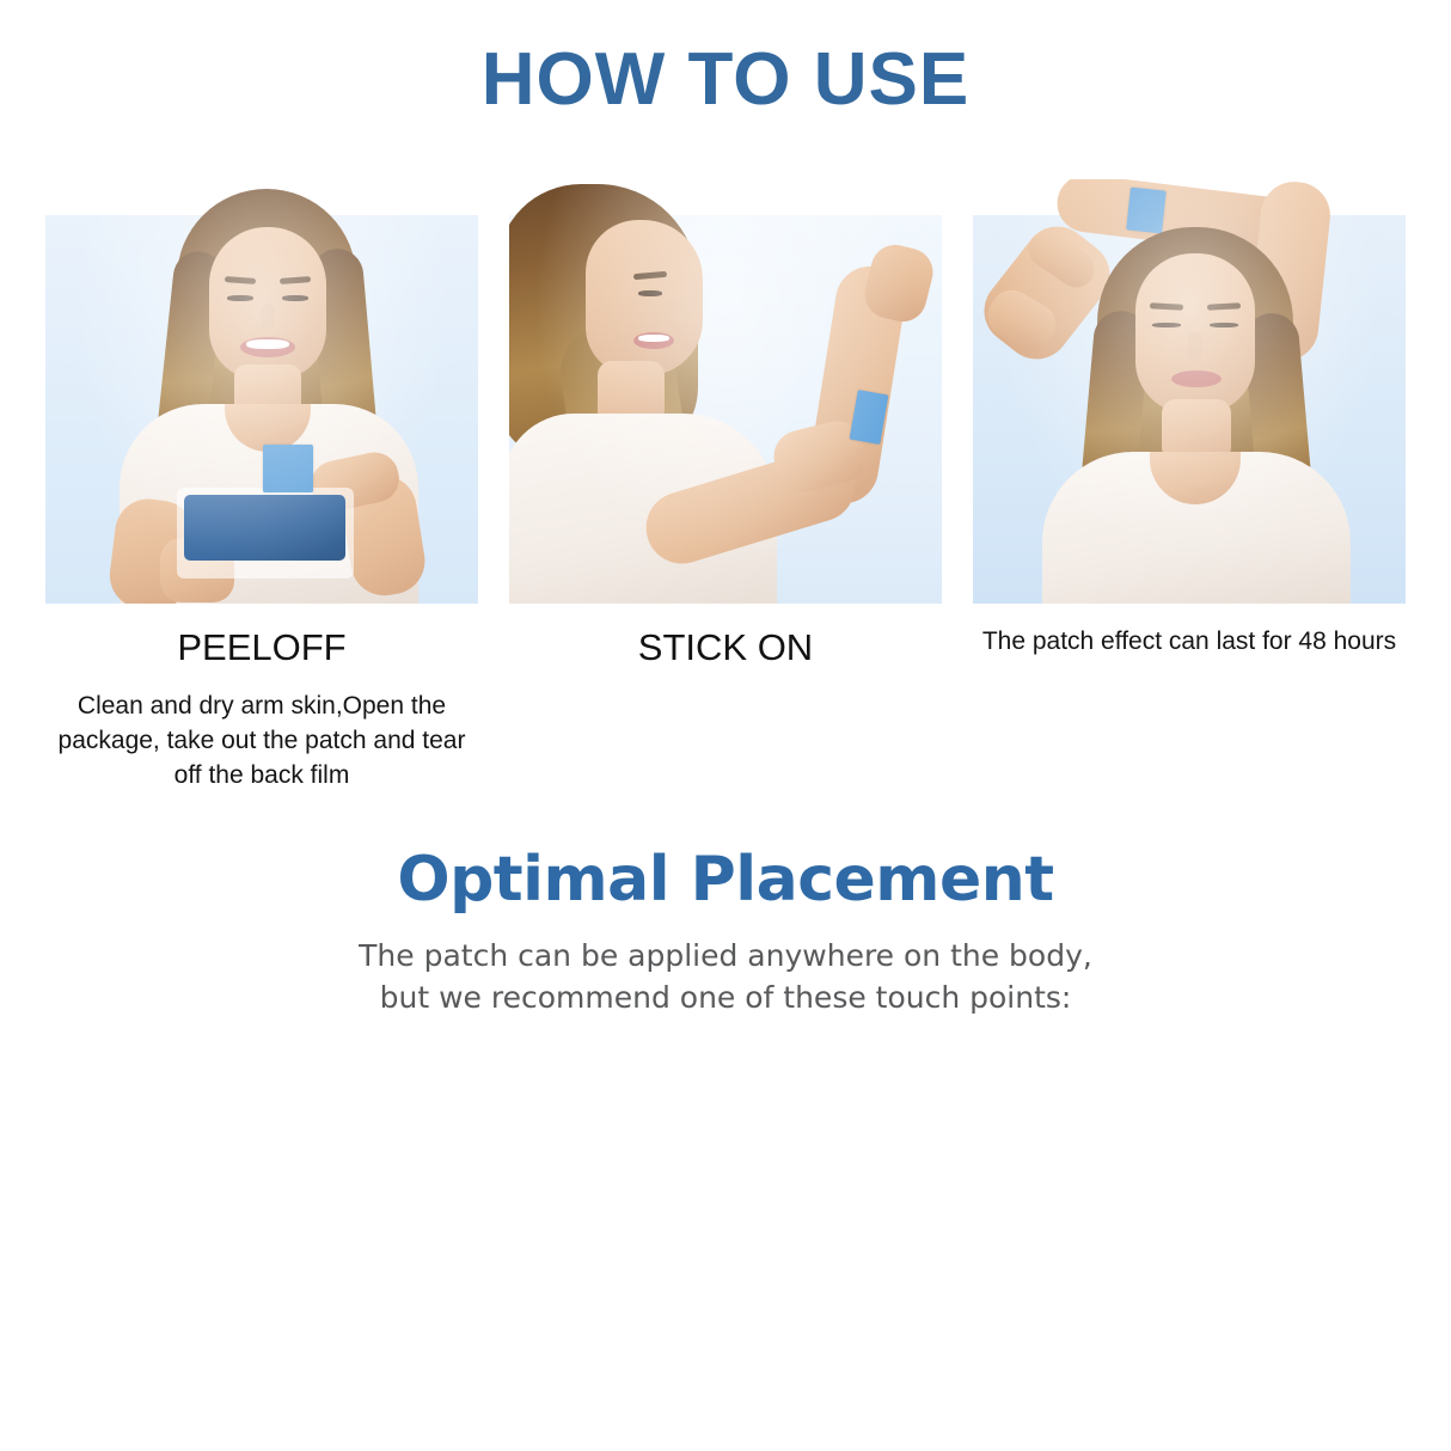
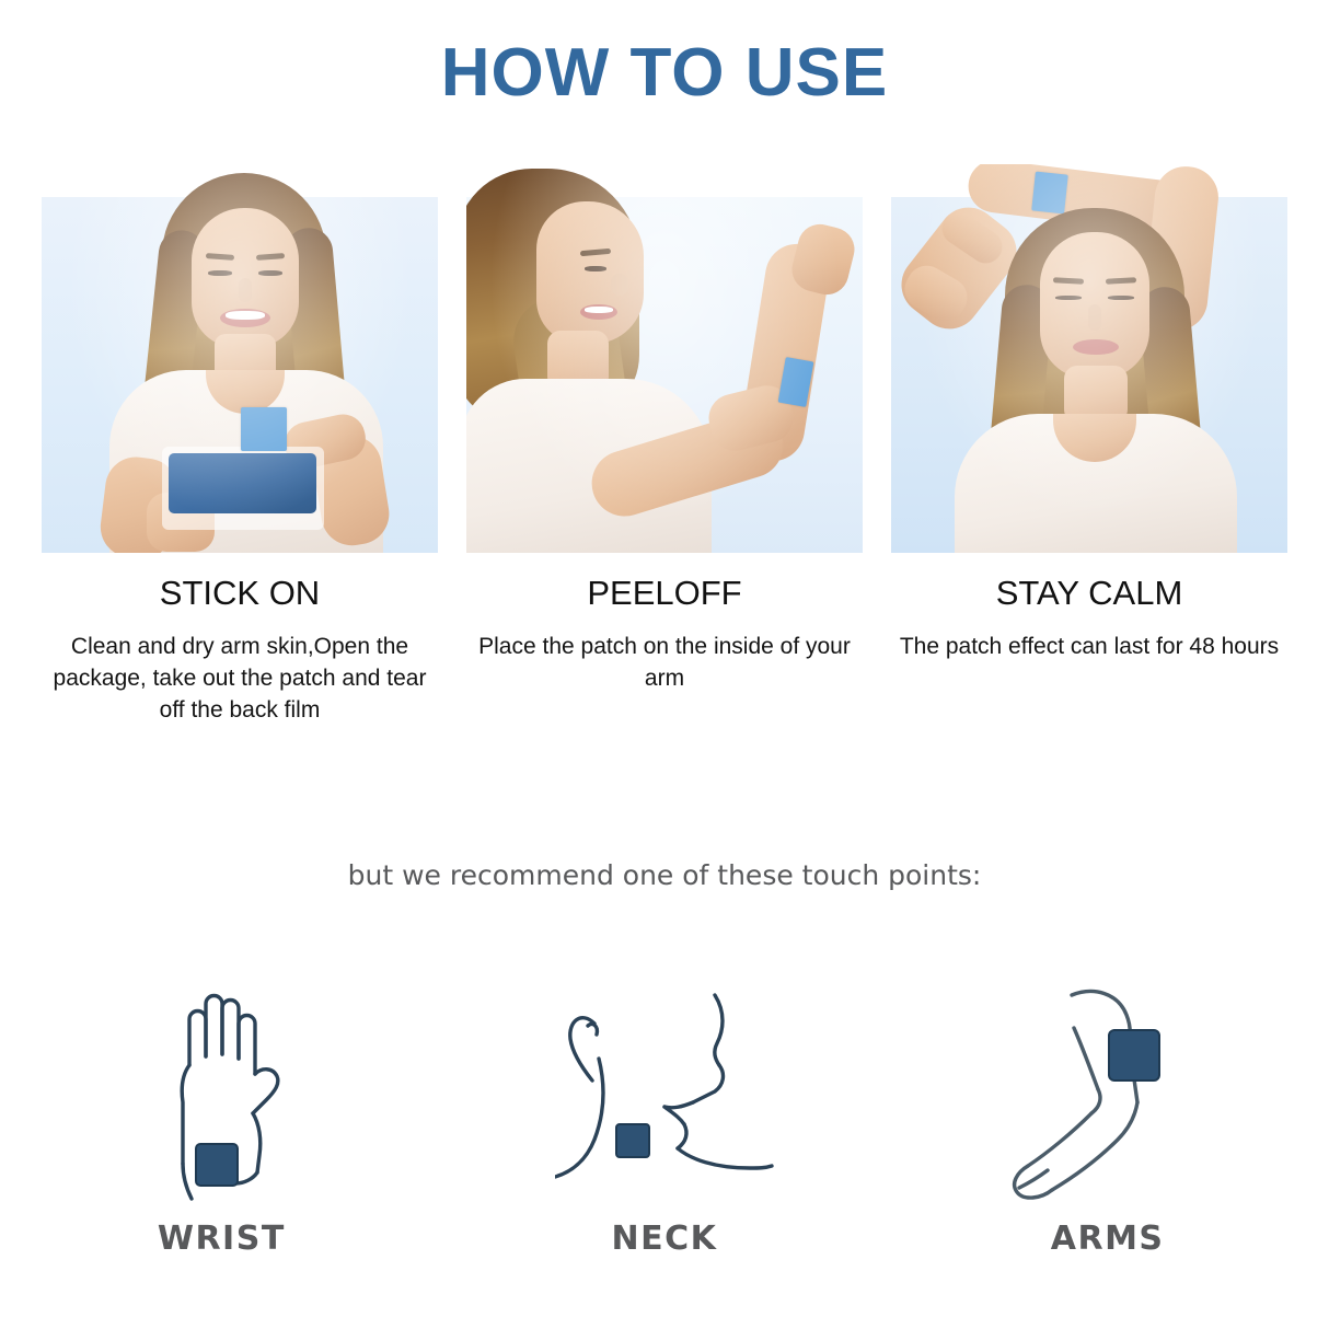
  HOW TO USE
- PEELOFF
+ STICK ON
  Clean and dry arm skin,Open the package, take out the patch and tear off the back film
- STICK ON
+ PEELOFF
+ Place the patch on the inside of your arm
+ STAY CALM
  The patch effect can last for 48 hours
- Optimal Placement
- The patch can be applied anywhere on the body,
  but we recommend one of these touch points:
+ WRIST
+ NECK
+ ARMS
